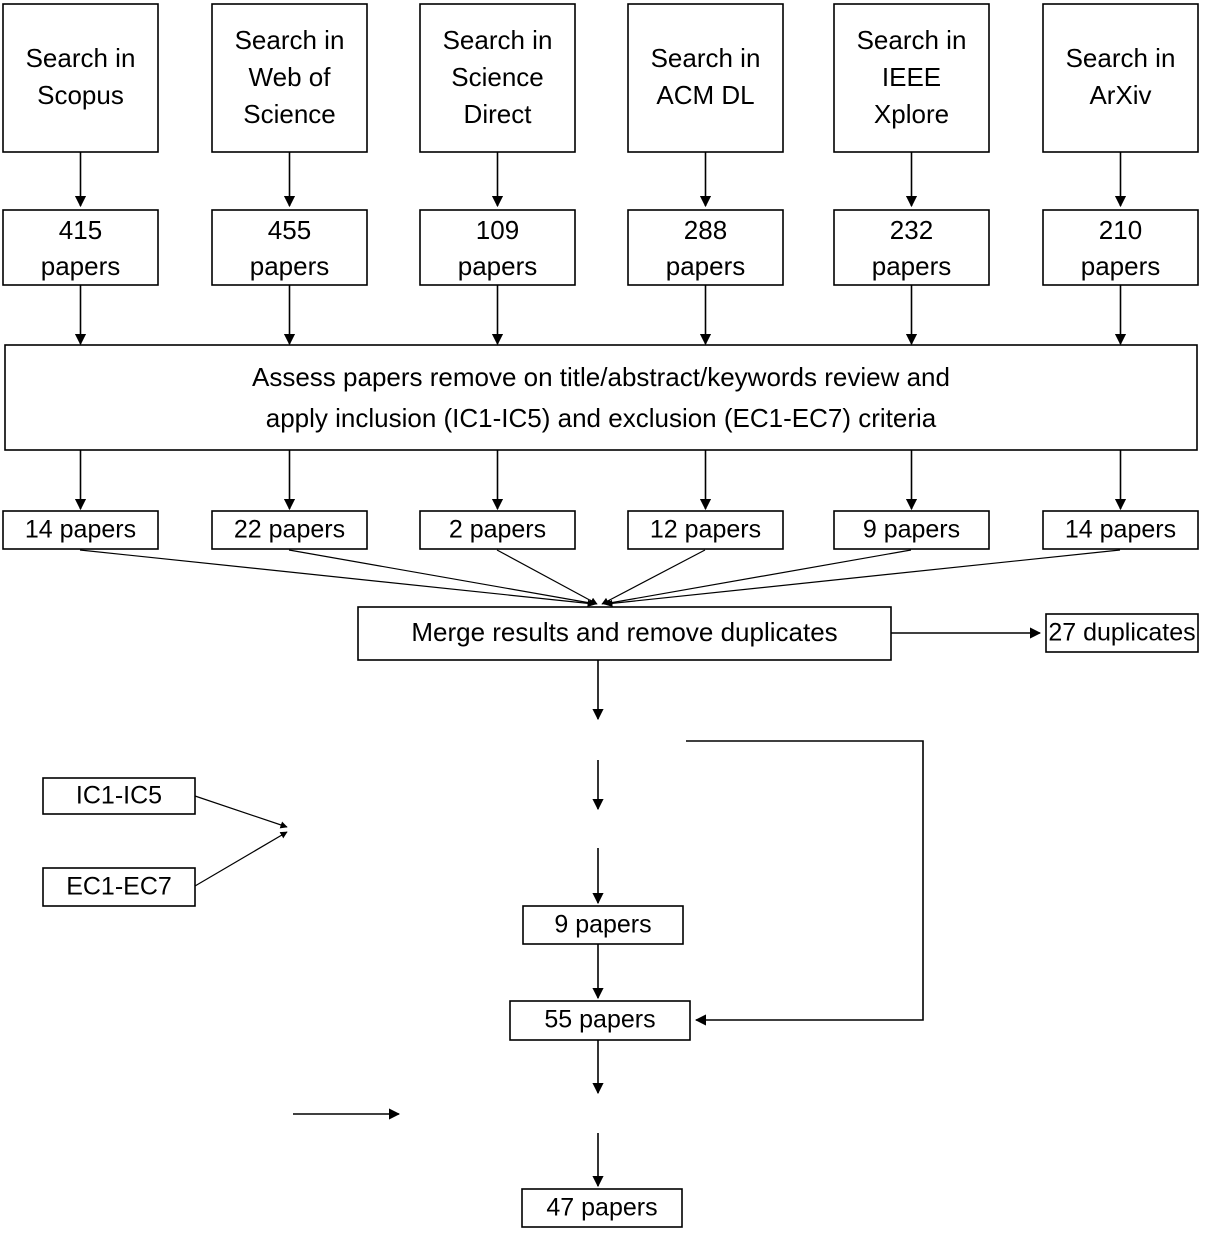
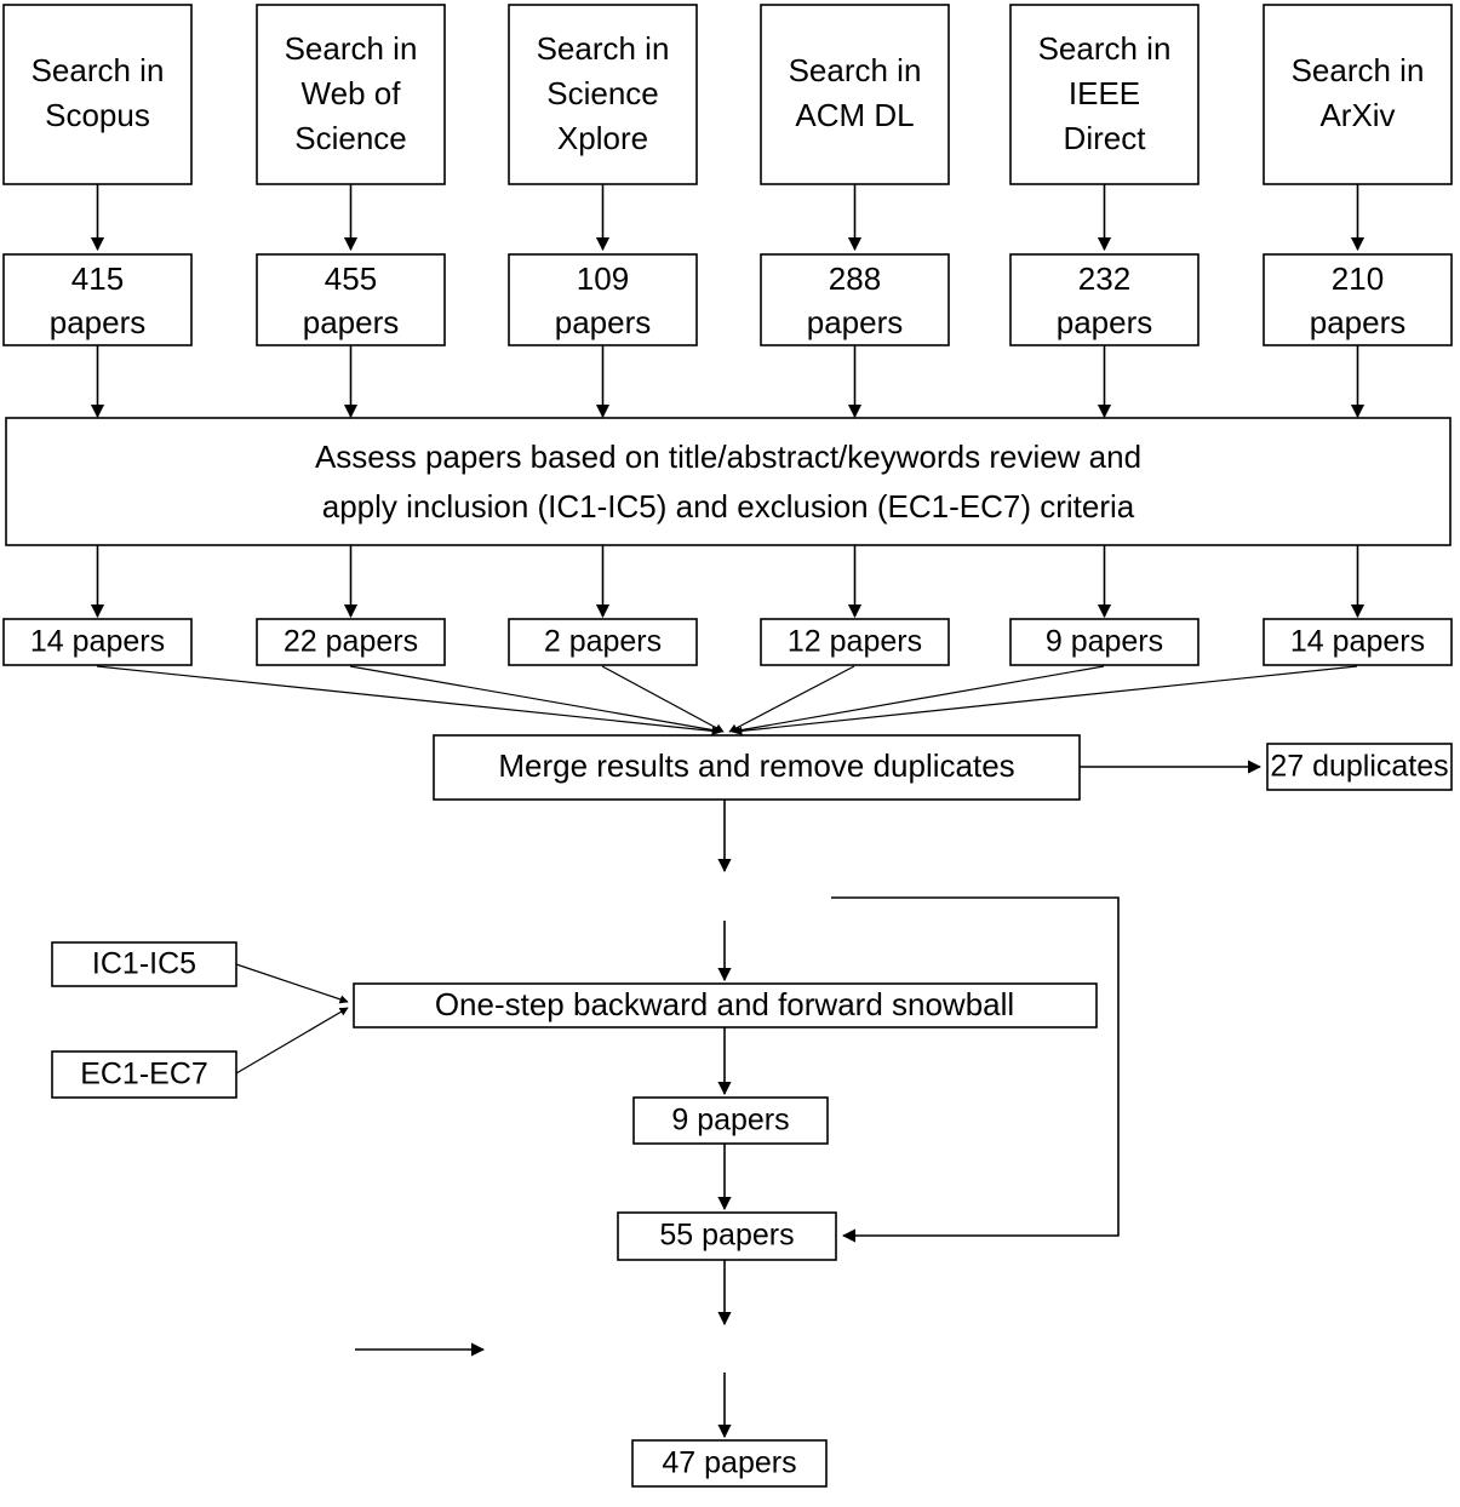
  Search in
  Scopus
  Search in
  Web of
  Science
  Search in
  Science
- Direct
+ Xplore
  Search in
  ACM DL
  Search in
  IEEE
- Xplore
+ Direct
  Search in
  ArXiv
  415
  papers
  455
  papers
  109
  papers
  288
  papers
  232
  papers
  210
  papers
- Assess papers remove on title/abstract/keywords review and
+ Assess papers based on title/abstract/keywords review and
  apply inclusion (IC1-IC5) and exclusion (EC1-EC7) criteria
  14 papers
  22 papers
  2 papers
  12 papers
  9 papers
  14 papers
  Merge results and remove duplicates
  27 duplicates
  IC1-IC5
  EC1-EC7
+ One-step backward and forward snowball
  9 papers
  55 papers
  47 papers
